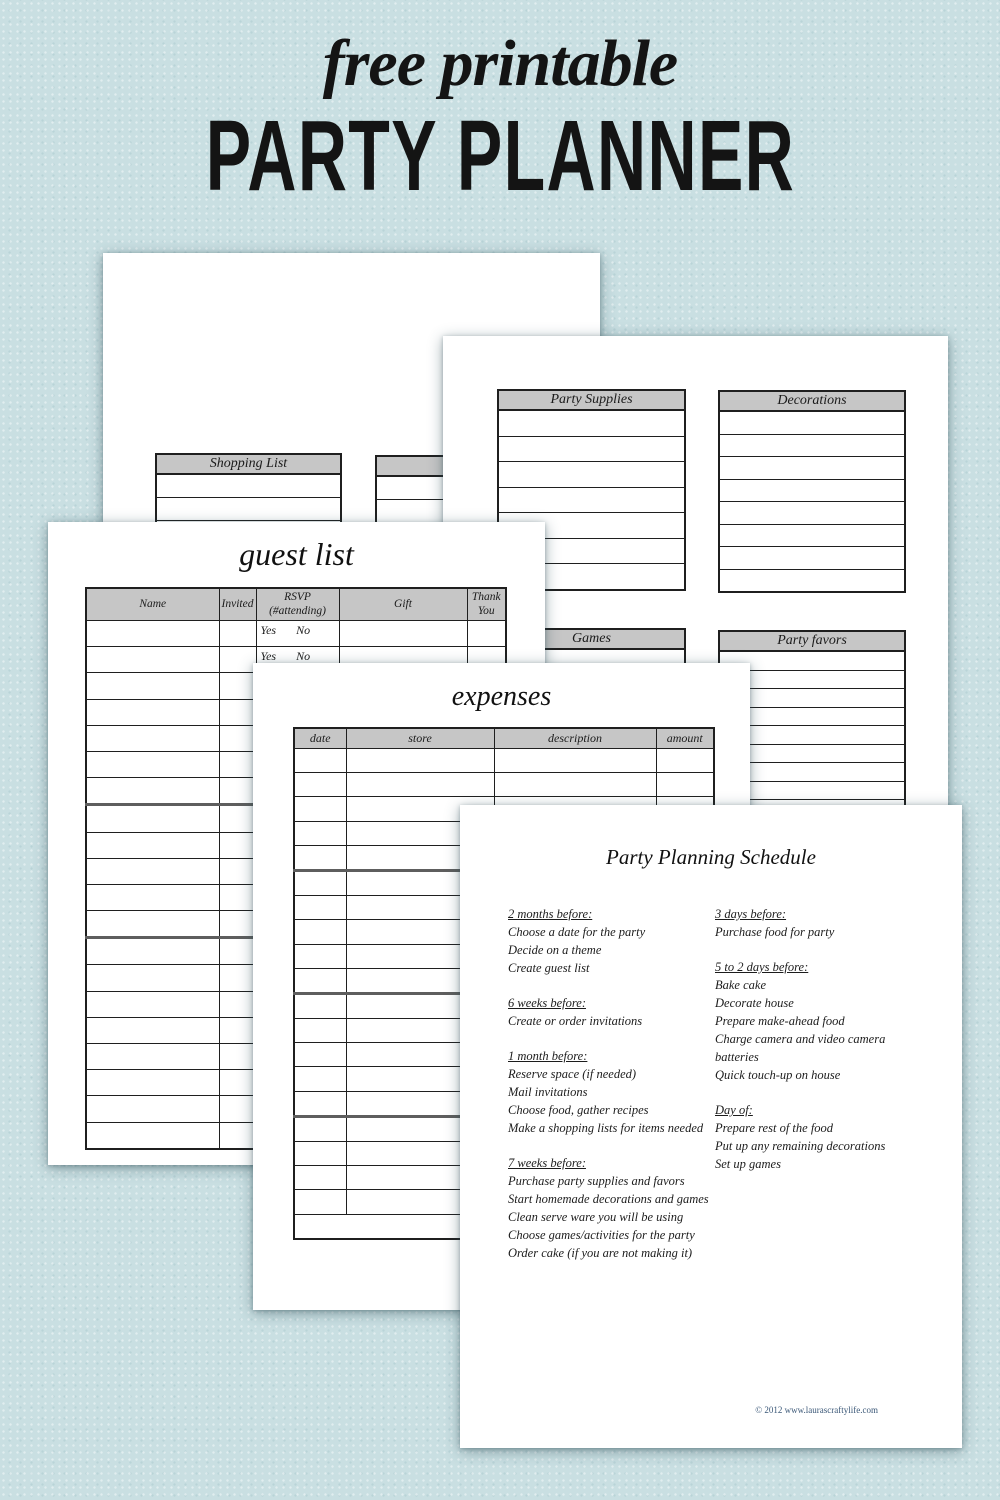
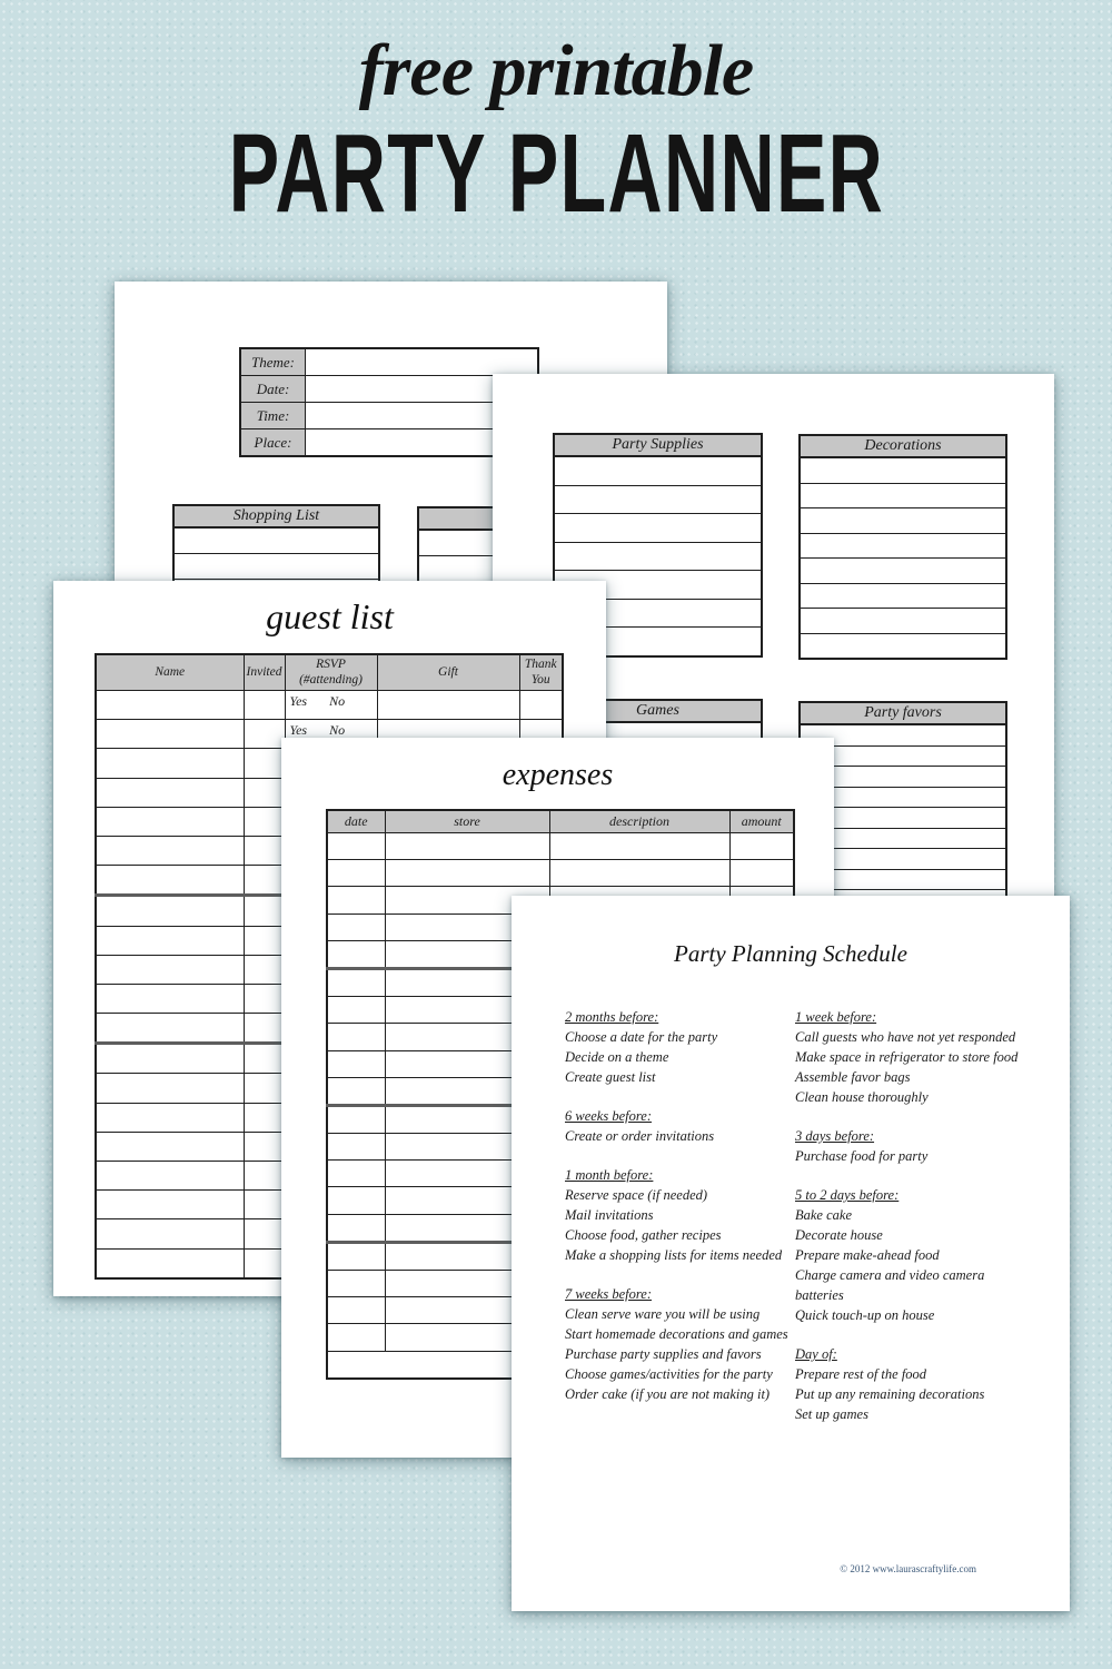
  free printable
  PARTY PLANNER
+ Theme:
+ Date:
+ Time:
+ Place:
  Shopping List
  Party Supplies
  Decorations
  Games
  Party favors
  guest list
  Name	Invited	RSVP (#attending)	Gift	Thank You
  		Yes No
  		Yes No
  expenses
  date	store	description	amount
  Party Planning Schedule
  2 months before:
  Choose a date for the party
  Decide on a theme
  Create guest list
  6 weeks before:
  Create or order invitations
  1 month before:
  Reserve space (if needed)
  Mail invitations
  Choose food, gather recipes
  Make a shopping lists for items needed
  7 weeks before:
- Purchase party supplies and favors
+ Clean serve ware you will be using
  Start homemade decorations and games
- Clean serve ware you will be using
+ Purchase party supplies and favors
  Choose games/activities for the party
  Order cake (if you are not making it)
+ 1 week before:
+ Call guests who have not yet responded
+ Make space in refrigerator to store food
+ Assemble favor bags
+ Clean house thoroughly
  3 days before:
  Purchase food for party
  5 to 2 days before:
  Bake cake
  Decorate house
  Prepare make-ahead food
  Charge camera and video camera batteries
  Quick touch-up on house
  Day of:
  Prepare rest of the food
  Put up any remaining decorations
  Set up games
  © 2012 www.laurascraftylife.com
